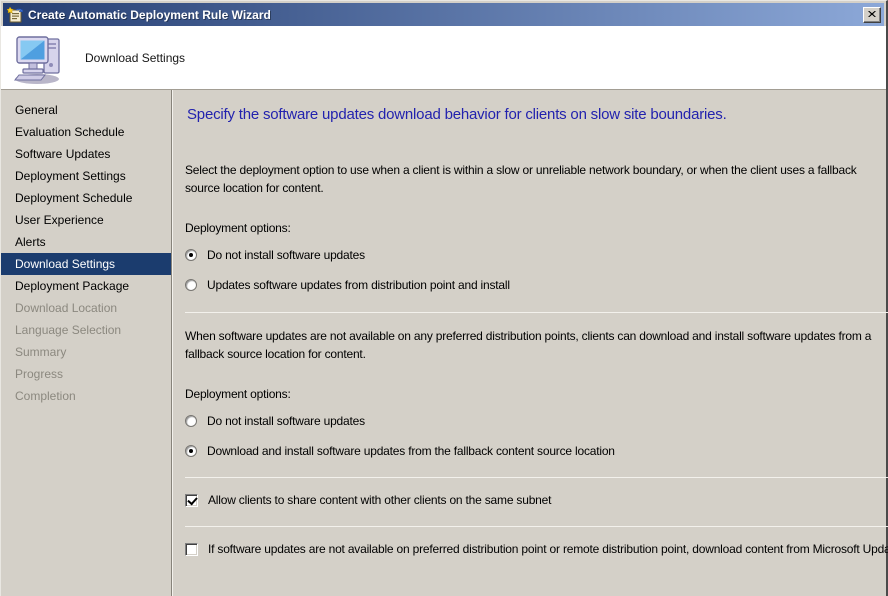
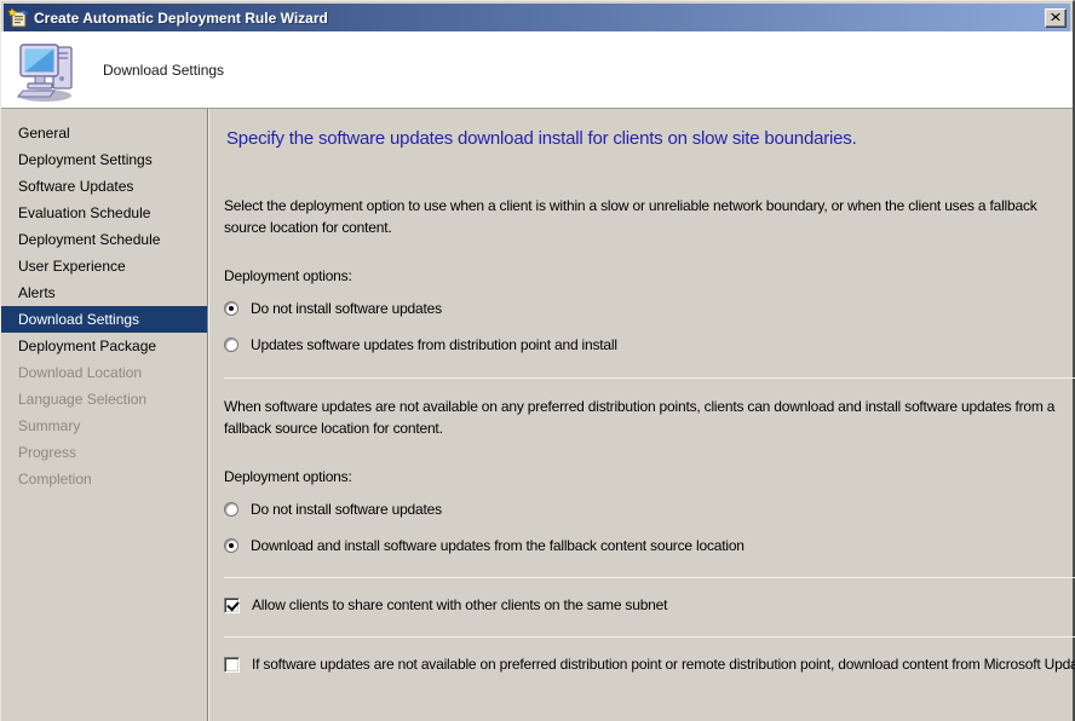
  Create Automatic Deployment Rule Wizard
  Download Settings
  General
- Evaluation Schedule
+ Deployment Settings
  Software Updates
- Deployment Settings
+ Evaluation Schedule
  Deployment Schedule
  User Experience
  Alerts
  Download Settings
  Deployment Package
  Download Location
  Language Selection
  Summary
  Progress
  Completion
- Specify the software updates download behavior for clients on slow site boundaries.
+ Specify the software updates download install for clients on slow site boundaries.
  Select the deployment option to use when a client is within a slow or unreliable network boundary, or when the client uses a fallback source location for content.
  Deployment options:
  Do not install software updates
  Updates software updates from distribution point and install
  When software updates are not available on any preferred distribution points, clients can download and install software updates from a fallback source location for content.
  Deployment options:
  Do not install software updates
  Download and install software updates from the fallback content source location
  Allow clients to share content with other clients on the same subnet
  If software updates are not available on preferred distribution point or remote distribution point, download content from Microsoft Upda
